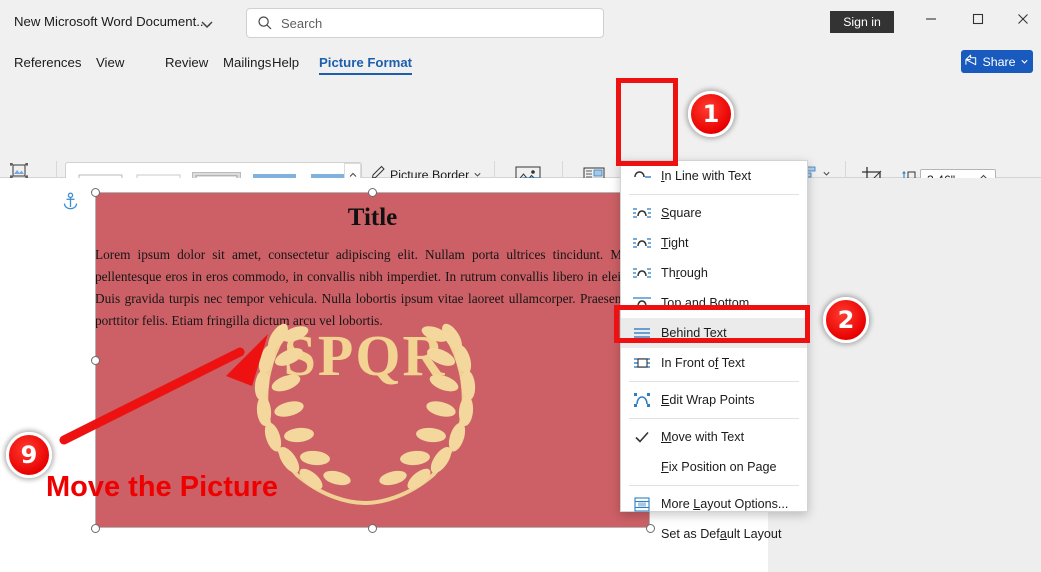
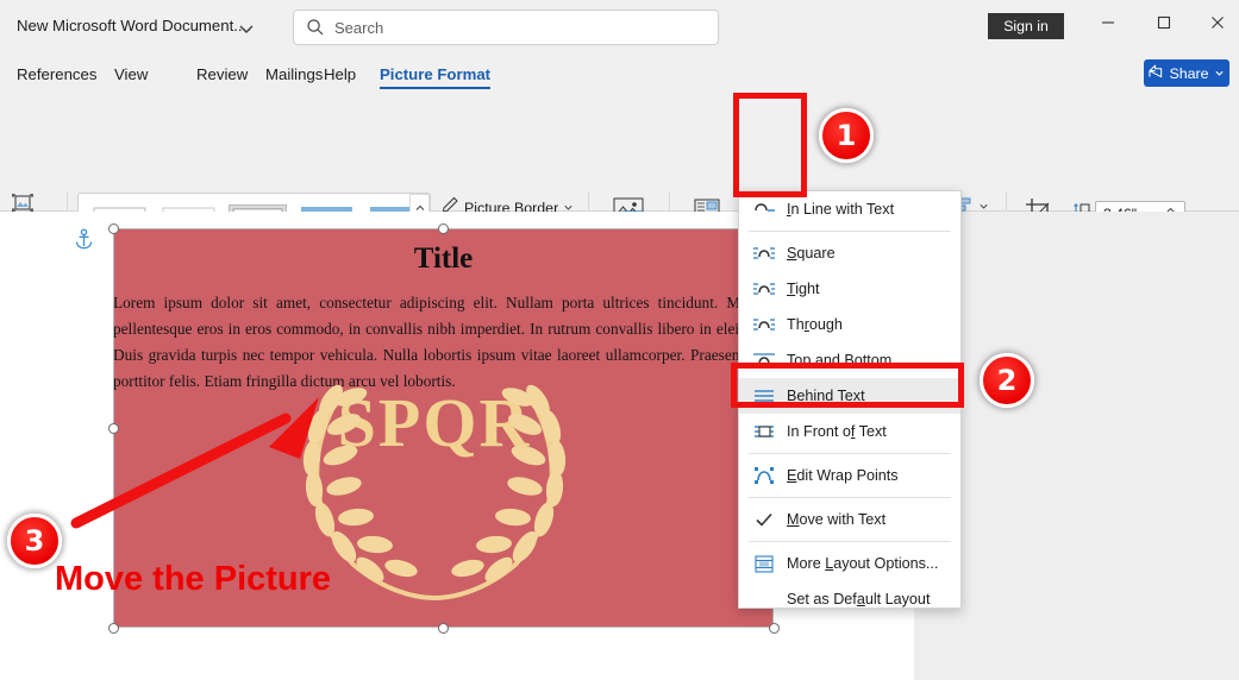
  New Microsoft Word Document....
  Search
  Sign in
  References
  View
  Review
  Mailings
  Help
  Picture Format
  Share
  Picture Border
  Title
  Lorem ipsum dolor sit amet, consectetur adipiscing elit. Nullam porta ultrices tincidunt. M pellentesque eros in eros commodo, in convallis nibh imperdiet. In rutrum convallis libero in ele Duis gravida turpis nec tempor vehicula. Nulla lobortis ipsum vitae laoreet ullamcorper. Praesen porttitor felis. Etiam fringilla dictum arcu vel lobortis.
  PQR
  In Line with Text
  Square
  Tight
  Through
  Top and Bottom
  Behind Text
  In Front of Text
  Edit Wrap Points
  Move with Text
- Fix Position on Page
  More Layout Options...
  Set as Default Layout
  1
  2
- 9
+ 3
  Move the Picture
